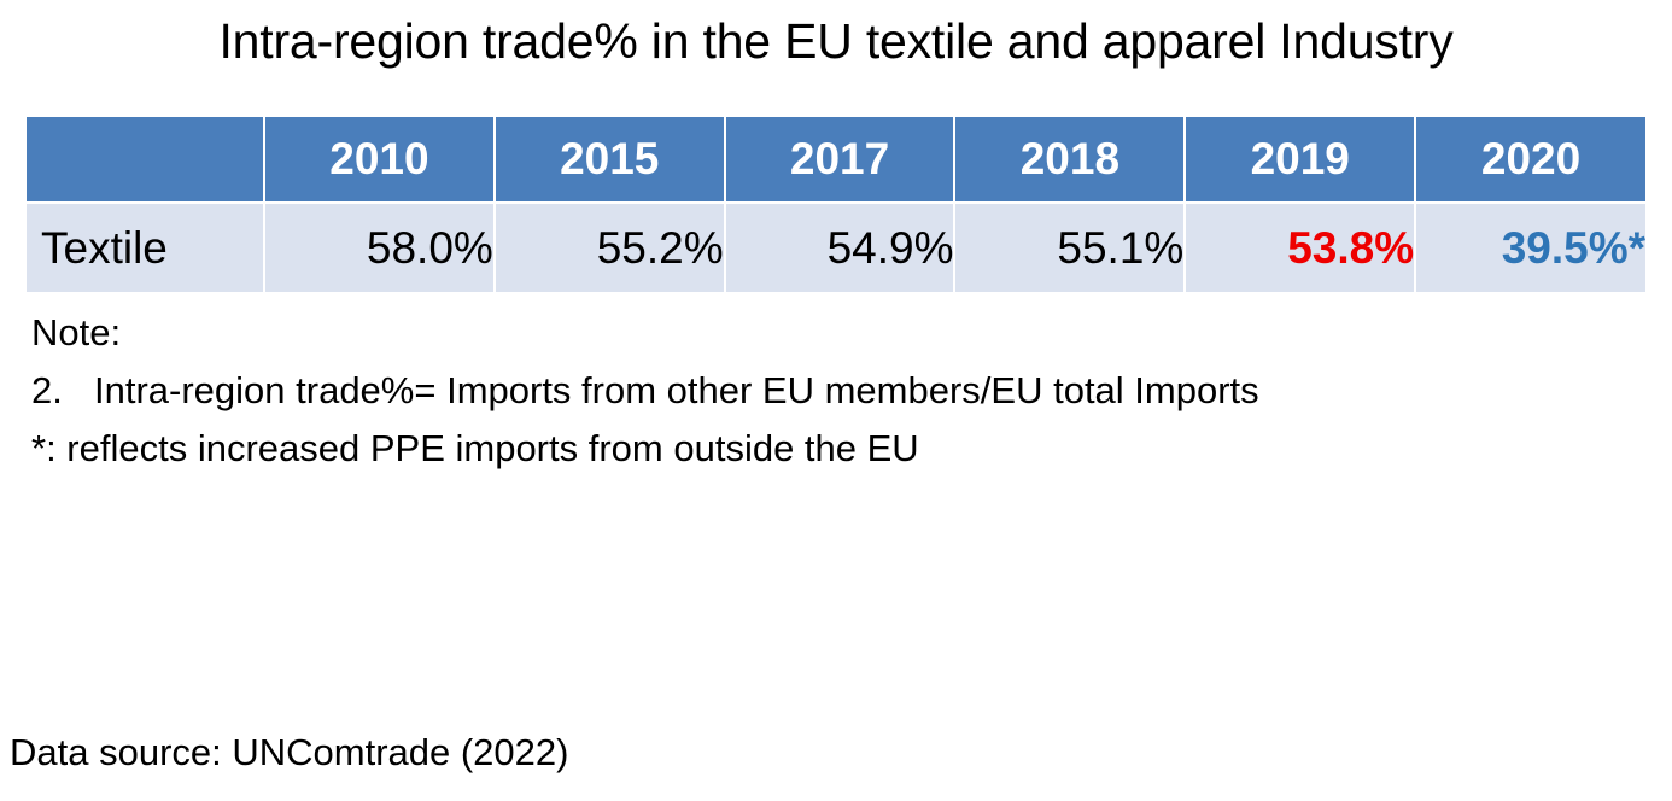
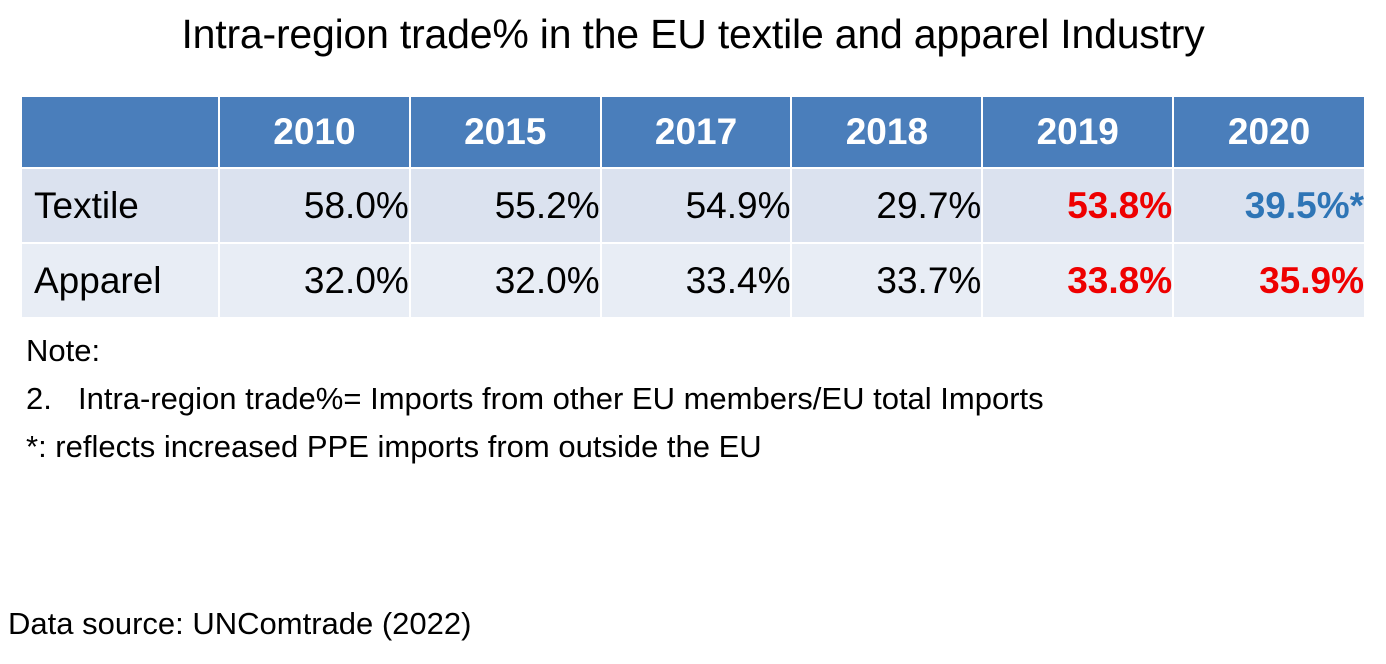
  Intra-region trade% in the EU textile and apparel Industry
  	2010	2015	2017	2018	2019	2020
- Textile	58.0%	55.2%	54.9%	55.1%	53.8%	39.5%*
+ Textile	58.0%	55.2%	54.9%	29.7%	53.8%	39.5%*
+ Apparel	32.0%	32.0%	33.4%	33.7%	33.8%	35.9%
  Note:
  2. Intra-region trade%= Imports from other EU members/EU total Imports
  *: reflects increased PPE imports from outside the EU
  Data source: UNComtrade (2022)
